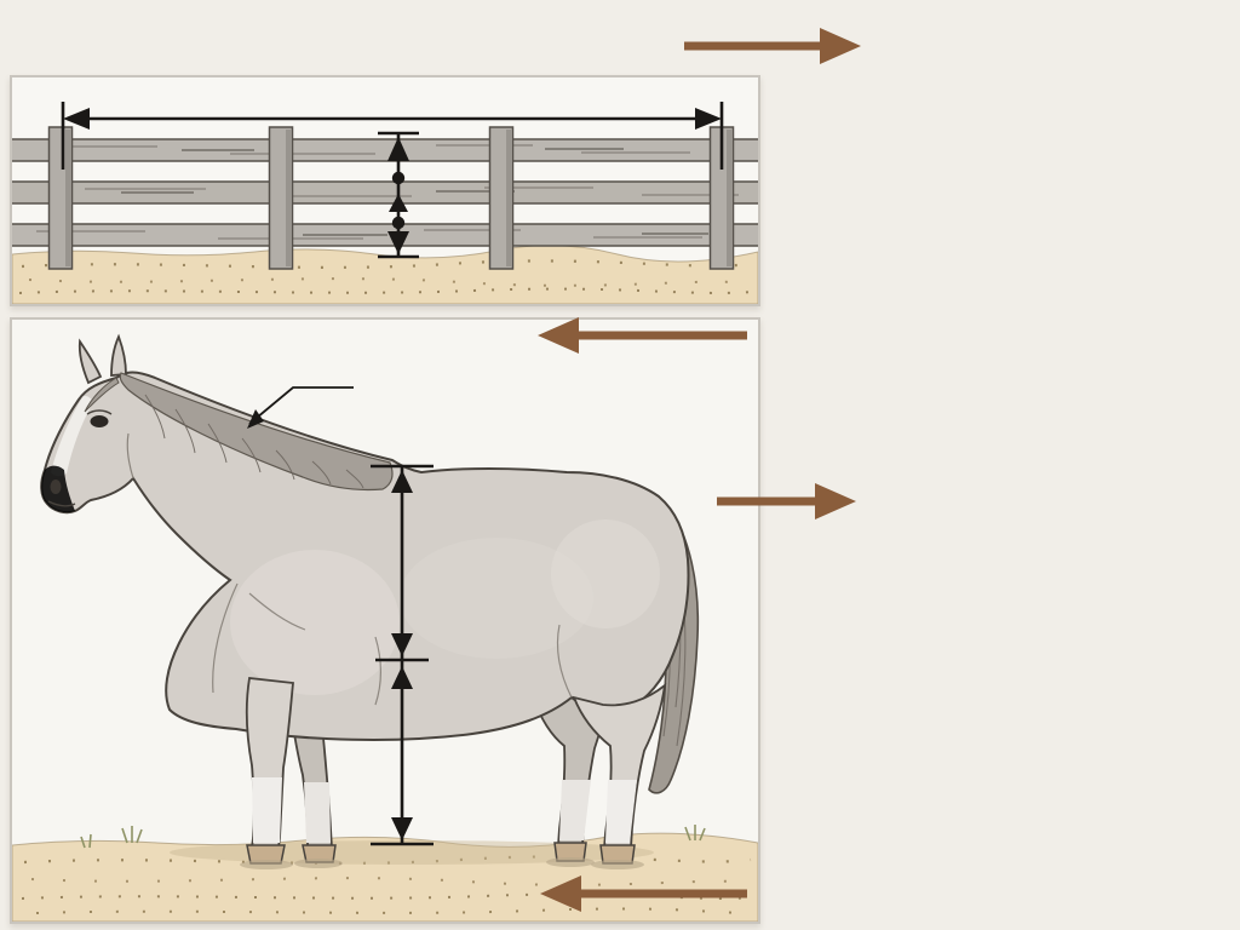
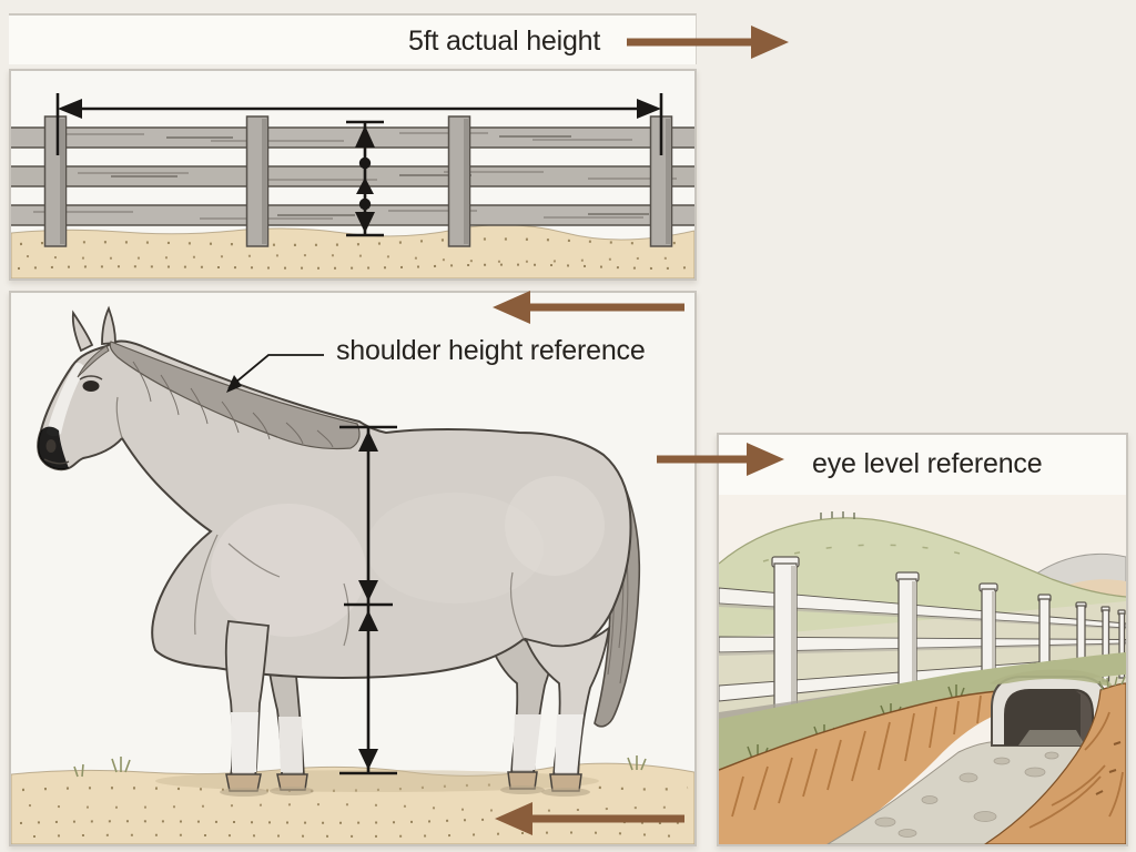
+ 5ft actual height
+ shoulder height reference
+ eye level reference
